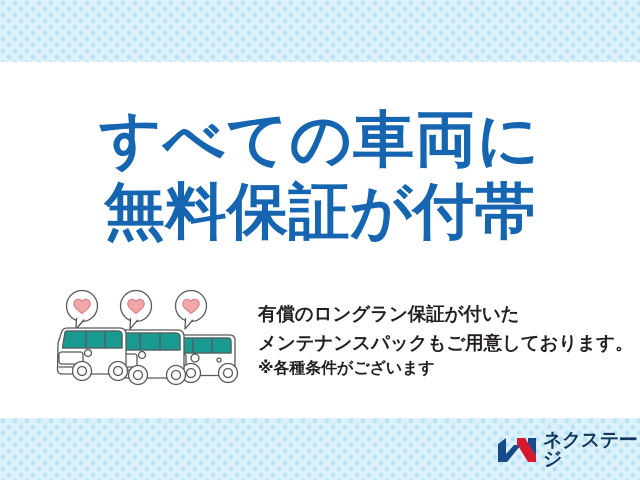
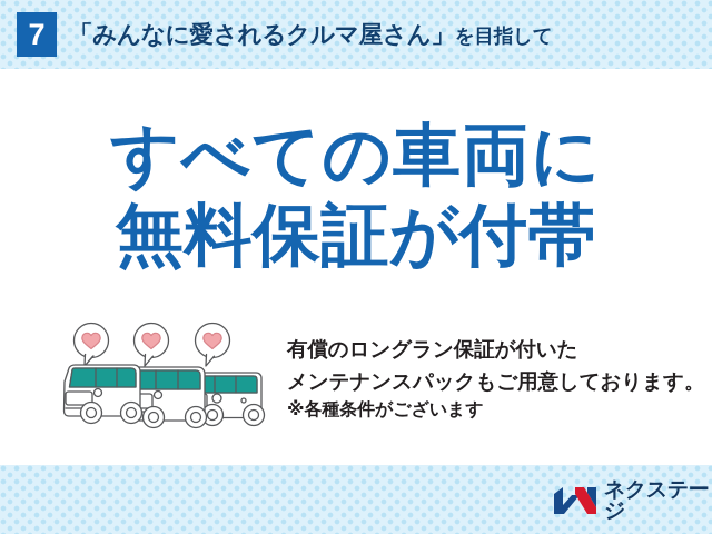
+ 7
+ 「みんなに愛されるクルマ屋さん」
+ を目指して
  すべての車両に
  無料保証が付帯
  有償のロングラン保証が付いた
  メンテナンスパックもご用意しております。
  ※各種条件がございます
  ネクステージ
